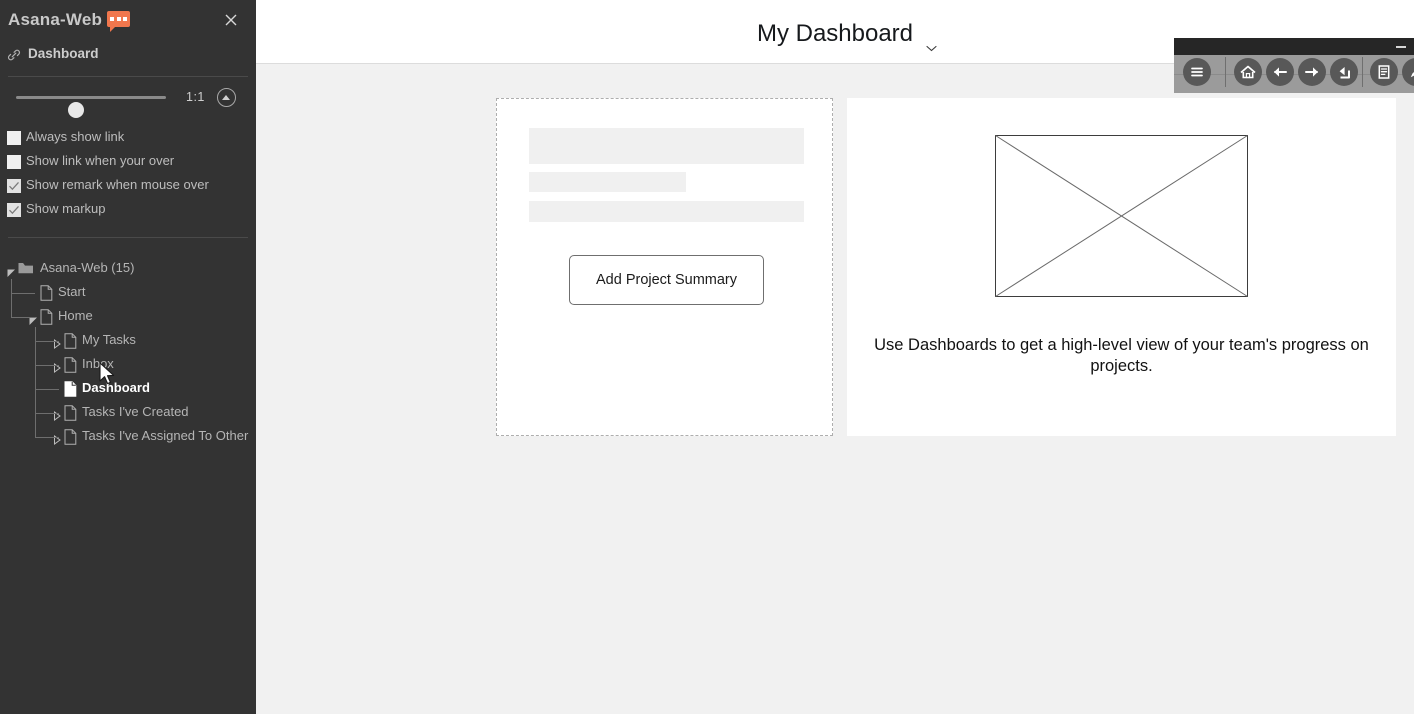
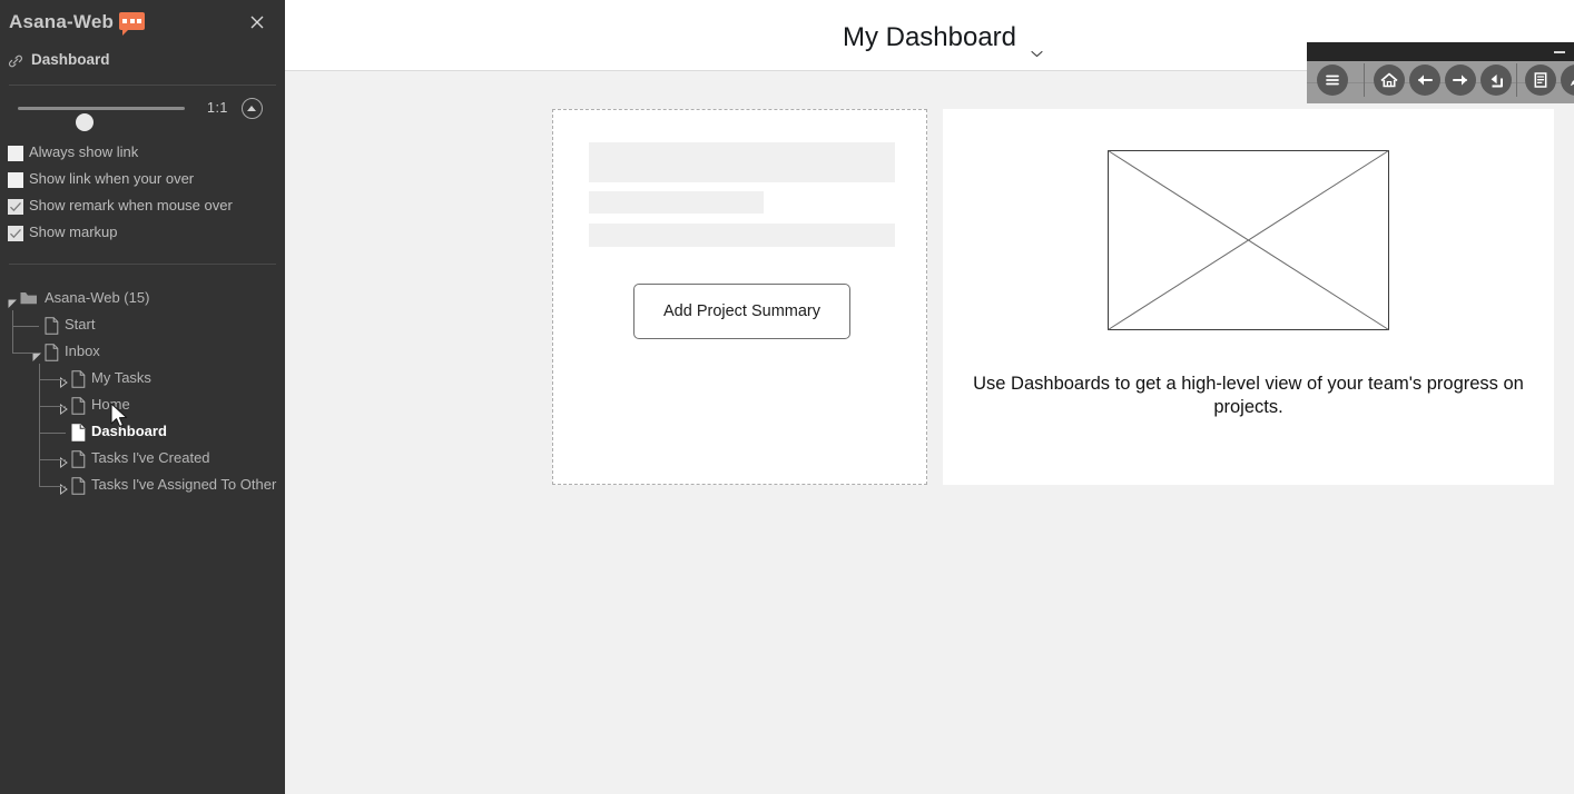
  Asana-Web
  Dashboard
  1:1
  Always show link
  Show link when your over
  Show remark when mouse over
  Show markup
  Asana-Web (15)
  Start
- Home
+ Inbox
  My Tasks
- Inbox
+ Home
  Dashboard
  Tasks I've Created
  Tasks I've Assigned To Other
  My Dashboard
  Add Project Summary
  Use Dashboards to get a high-level view of your team's progress on projects.
